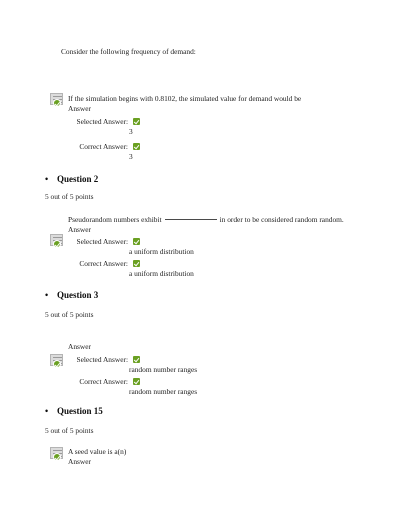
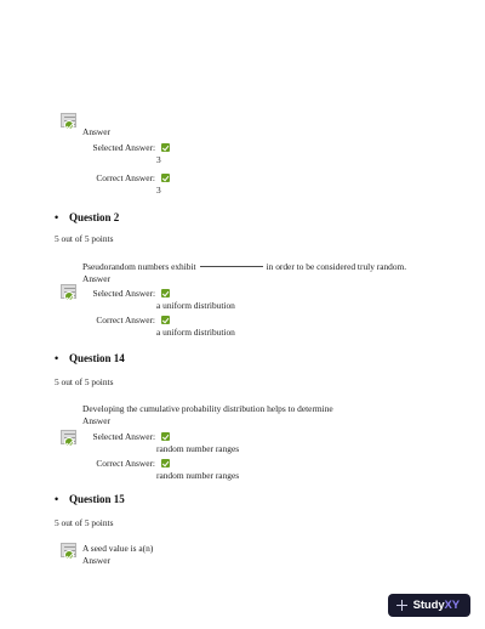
- Consider the following frequency of demand:
- If the simulation begins with 0.8102, the simulated value for demand would be
  Answer
  Selected Answer:
  3
  Correct Answer:
  3
  • Question 2
  5 out of 5 points
- Pseudorandom numbers exhibit in order to be considered random random.
+ Pseudorandom numbers exhibit in order to be considered truly random.
  Answer
  Selected Answer:
  a uniform distribution
  Correct Answer:
  a uniform distribution
- • Question 3
+ • Question 14
  5 out of 5 points
+ Developing the cumulative probability distribution helps to determine
  Answer
  Selected Answer:
  random number ranges
  Correct Answer:
  random number ranges
  • Question 15
  5 out of 5 points
  A seed value is a(n)
  Answer
+ StudyXY
